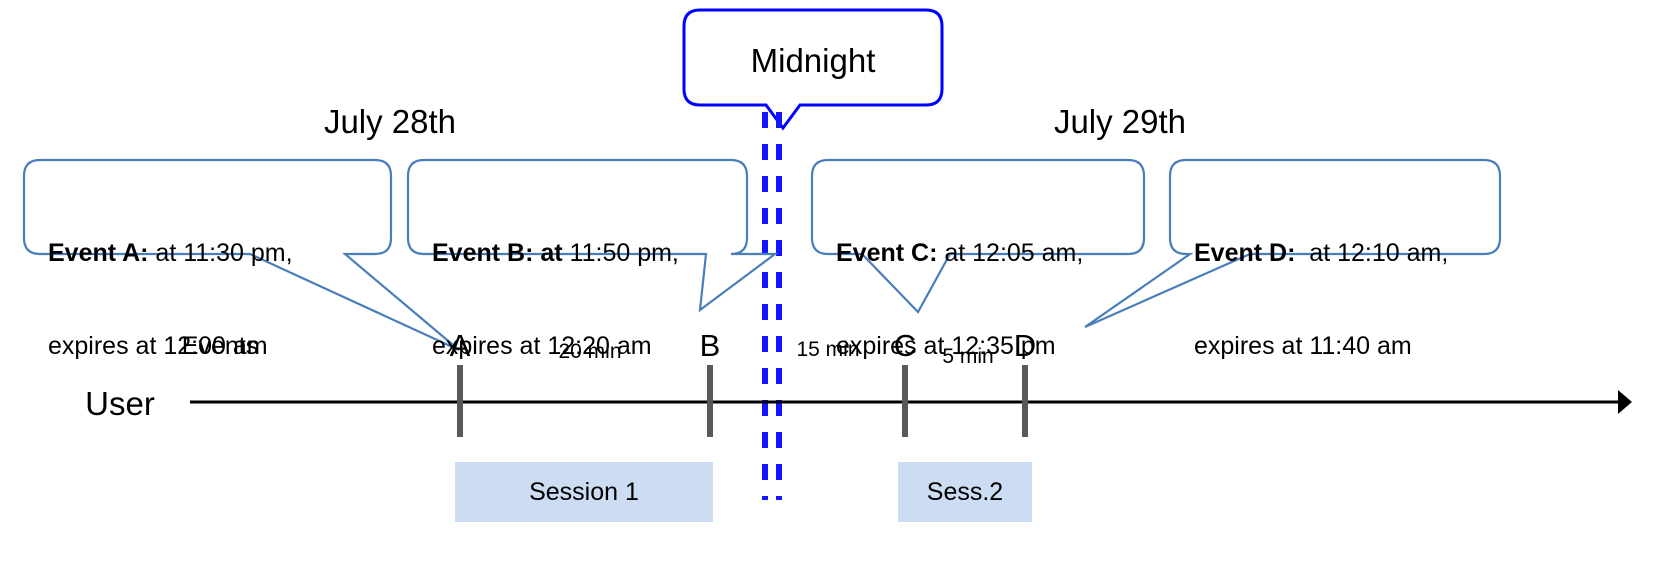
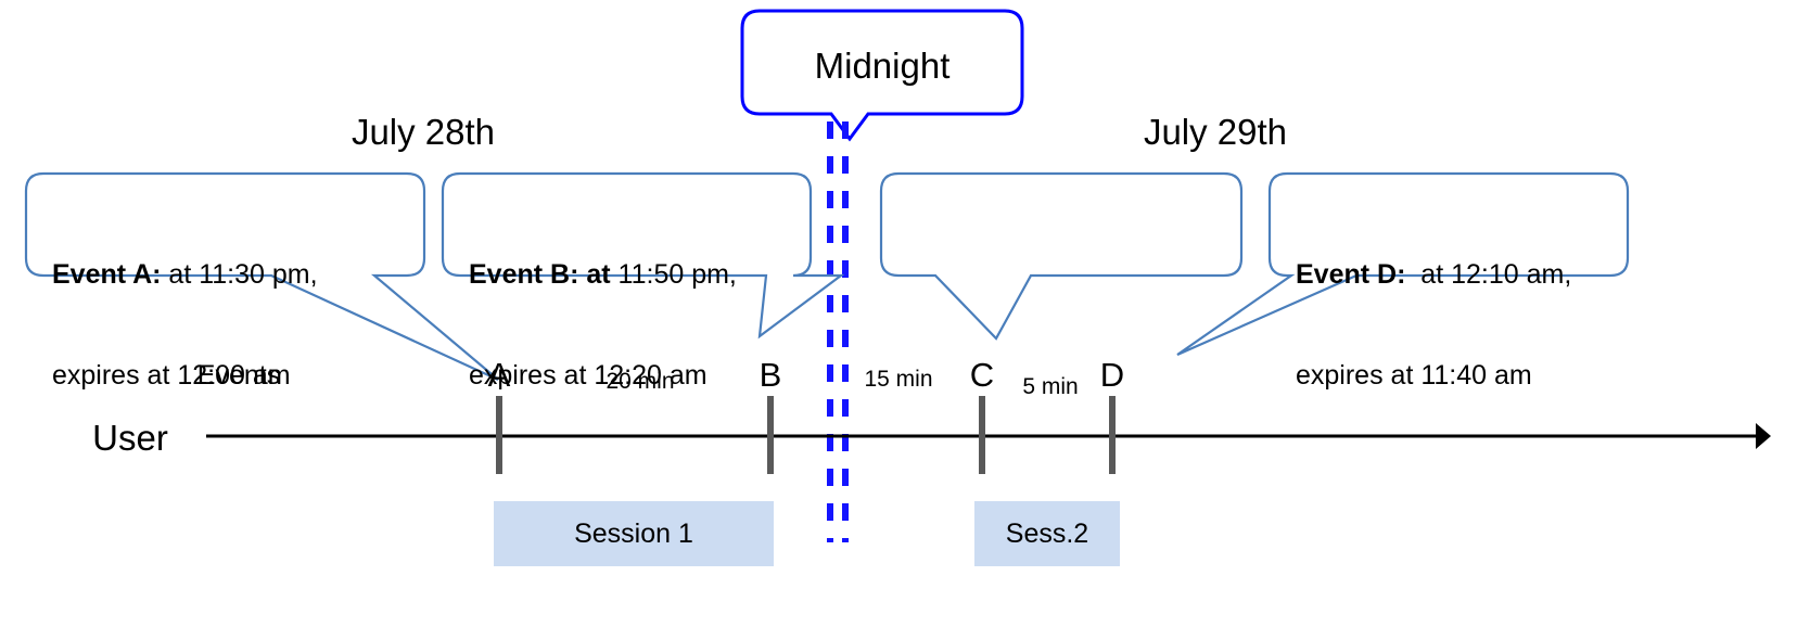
  Midnight
  July 28th
  July 29th
  Event A: at 11:30 pm,
  expires at 12:00 am
  Event B: at 11:50 pm,
  expires at 12:20 am
- Event C: at 12:05 am,
- expires at 12:35 pm
  Event D: at 12:10 am,
  expires at 11:40 am
  Events
  User
  A
  B
  C
  D
  20 min
  15 min
  5 min
  Session 1
  Sess.2
